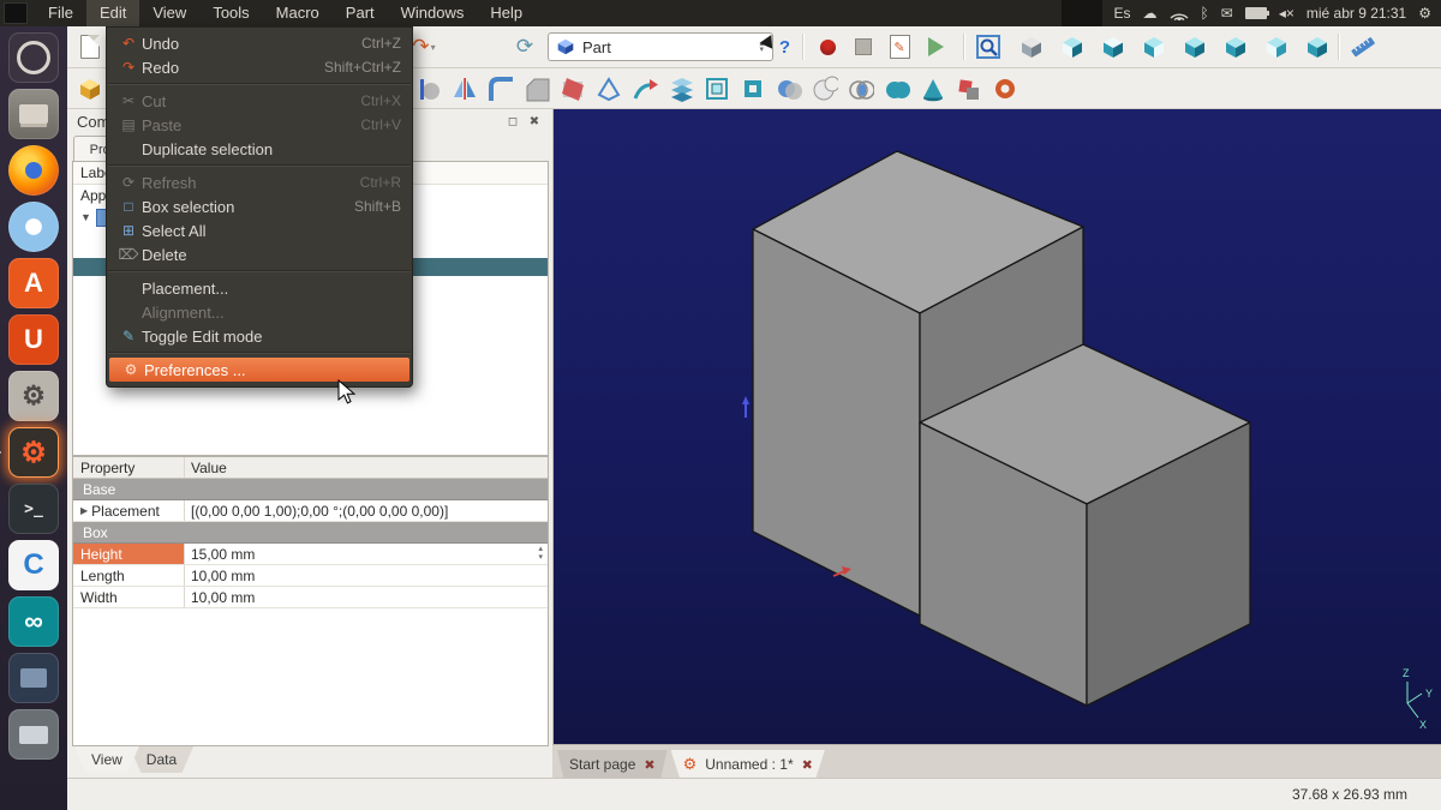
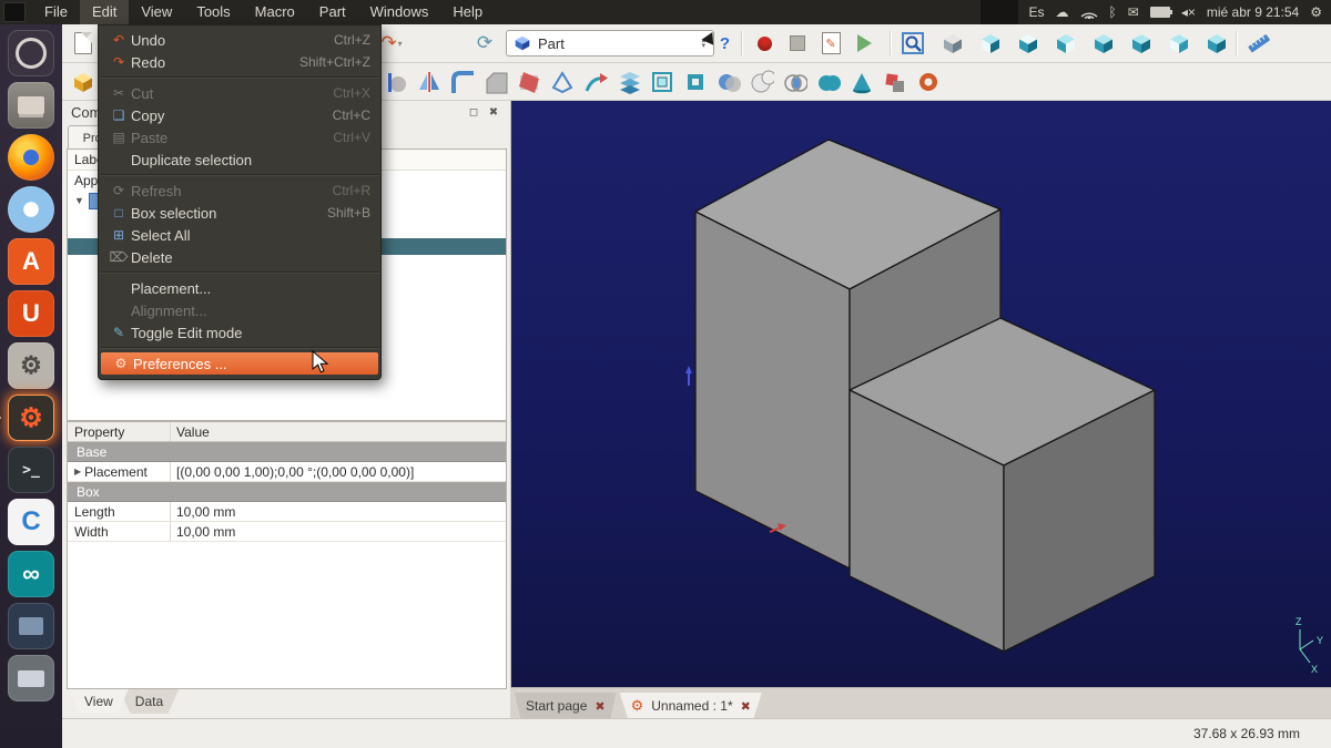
  File
  Edit
  View
  Tools
  Macro
  Part
  Windows
  Help
  Es
  ☁
  ᛒ
  ✉
  ◂×
- mié abr 9 21:31
+ mié abr 9 21:54
  ⚙
  A
  U
  ⚙
  ⚙
  >_
  C
  ∞
  ↷
  ▾
  ⟳
  Part
  ?
  ✎
  ◻
  ✖
  ▼
  Property
  Value
  Base
  ▶
  Placement
  [(0,00 0,00 1,00);0,00 °;(0,00 0,00 0,00)]
  Box
- Height
- 15,00 mm
  Length
  10,00 mm
  Width
  10,00 mm
  View
  Data
  Z
  Y
  X
  Start page
  ✖
  ⚙
  Unnamed : 1*
  ✖
  37.68 x 26.93 mm
  ↶
  Undo
  Ctrl+Z
  ↷
  Redo
  Shift+Ctrl+Z
  ✂
  Cut
  Ctrl+X
+ ❏
+ Copy
+ Ctrl+C
  ▤
  Paste
  Ctrl+V
  Duplicate selection
  ⟳
  Refresh
  Ctrl+R
  □
  Box selection
  Shift+B
  ⊞
  Select All
  ⌦
  Delete
  Placement...
  Alignment...
  ✎
  Toggle Edit mode
  ⚙
  Preferences ...
